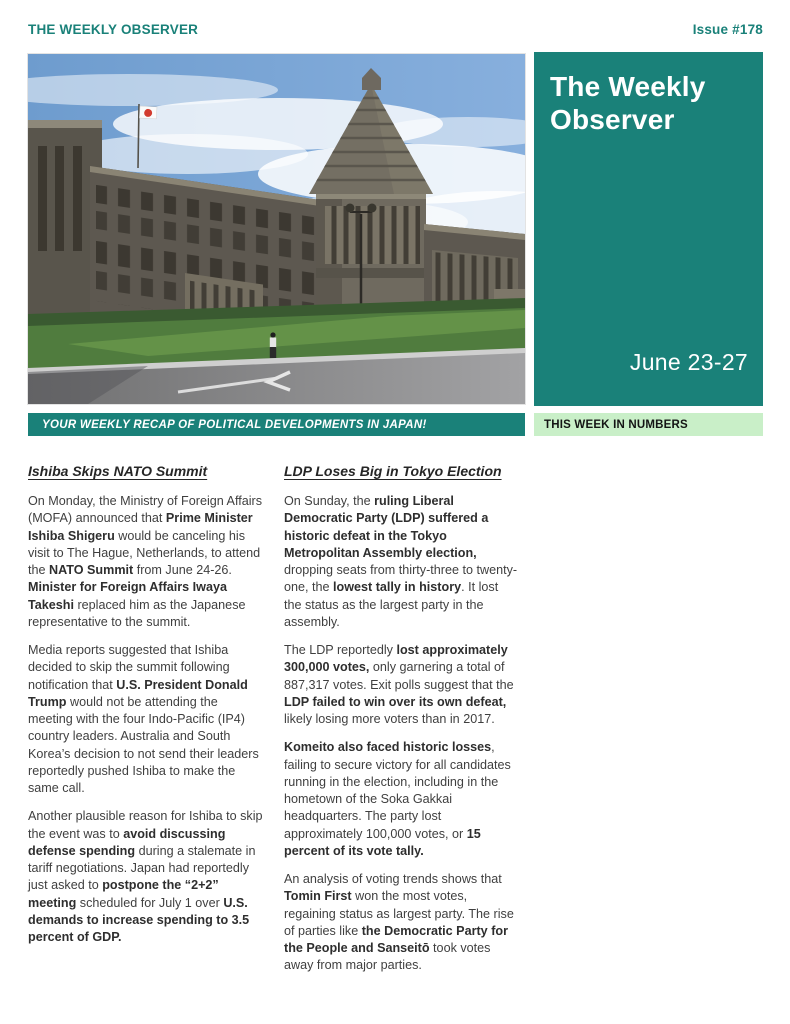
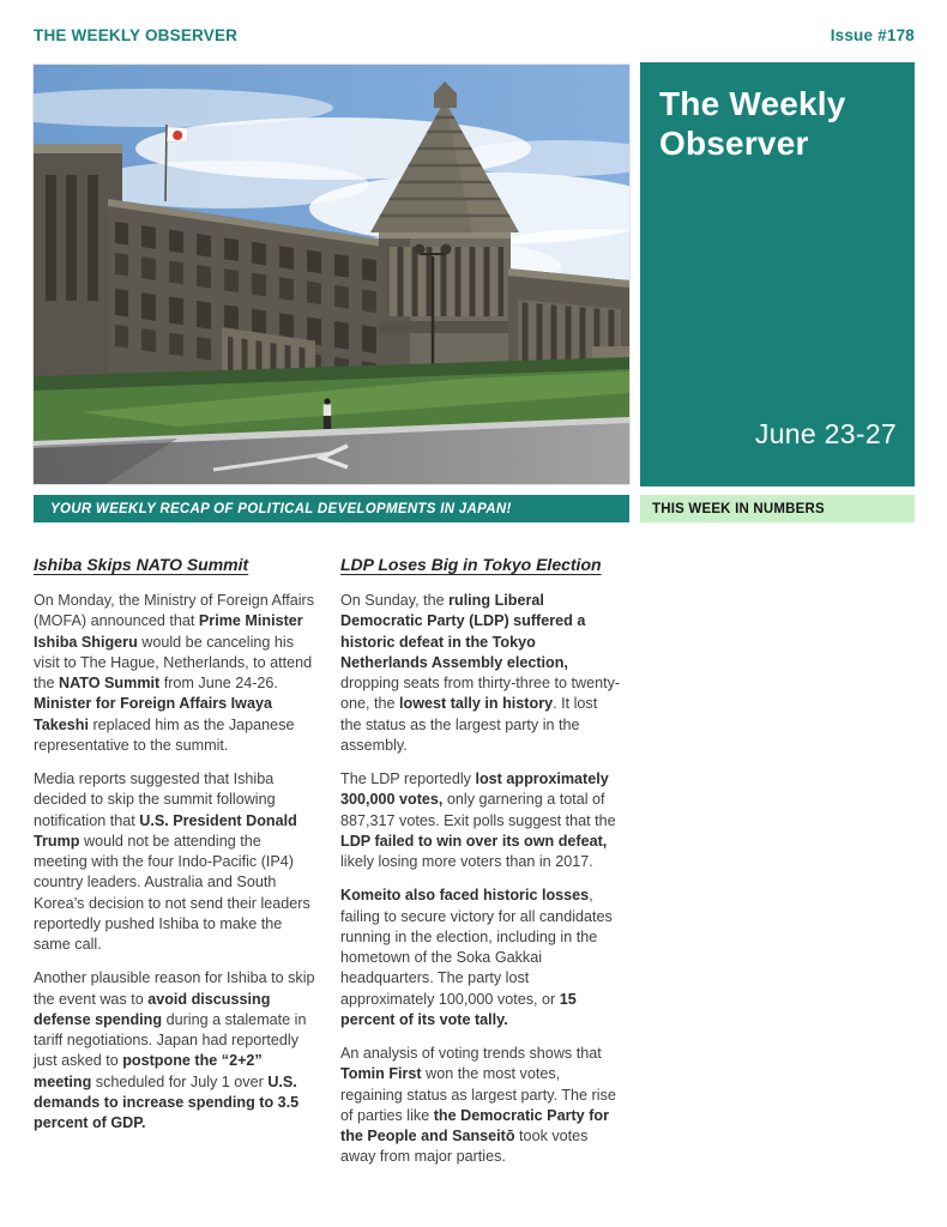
  THE WEEKLY OBSERVER
  Issue #178
  The Weekly Observer
  June 23-27
  YOUR WEEKLY RECAP OF POLITICAL DEVELOPMENTS IN JAPAN!
  THIS WEEK IN NUMBERS
  Ishiba Skips NATO Summit
  On Monday, the Ministry of Foreign Affairs (MOFA) announced that Prime Minister Ishiba Shigeru would be canceling his visit to The Hague, Netherlands, to attend the NATO Summit from June 24-26. Minister for Foreign Affairs Iwaya Takeshi replaced him as the Japanese representative to the summit.
  Media reports suggested that Ishiba decided to skip the summit following notification that U.S. President Donald Trump would not be attending the meeting with the four Indo-Pacific (IP4) country leaders. Australia and South Korea’s decision to not send their leaders reportedly pushed Ishiba to make the same call.
  Another plausible reason for Ishiba to skip the event was to avoid discussing defense spending during a stalemate in tariff negotiations. Japan had reportedly just asked to postpone the “2+2” meeting scheduled for July 1 over U.S. demands to increase spending to 3.5 percent of GDP.
  LDP Loses Big in Tokyo Election
- On Sunday, the ruling Liberal Democratic Party (LDP) suffered a historic defeat in the Tokyo Metropolitan Assembly election, dropping seats from thirty-three to twenty-one, the lowest tally in history. It lost the status as the largest party in the assembly.
+ On Sunday, the ruling Liberal Democratic Party (LDP) suffered a historic defeat in the Tokyo Netherlands Assembly election, dropping seats from thirty-three to twenty-one, the lowest tally in history. It lost the status as the largest party in the assembly.
  The LDP reportedly lost approximately 300,000 votes, only garnering a total of 887,317 votes. Exit polls suggest that the LDP failed to win over its own defeat, likely losing more voters than in 2017.
  Komeito also faced historic losses, failing to secure victory for all candidates running in the election, including in the hometown of the Soka Gakkai headquarters. The party lost approximately 100,000 votes, or 15 percent of its vote tally.
  An analysis of voting trends shows that Tomin First won the most votes, regaining status as largest party. The rise of parties like the Democratic Party for the People and Sanseitō took votes away from major parties.
